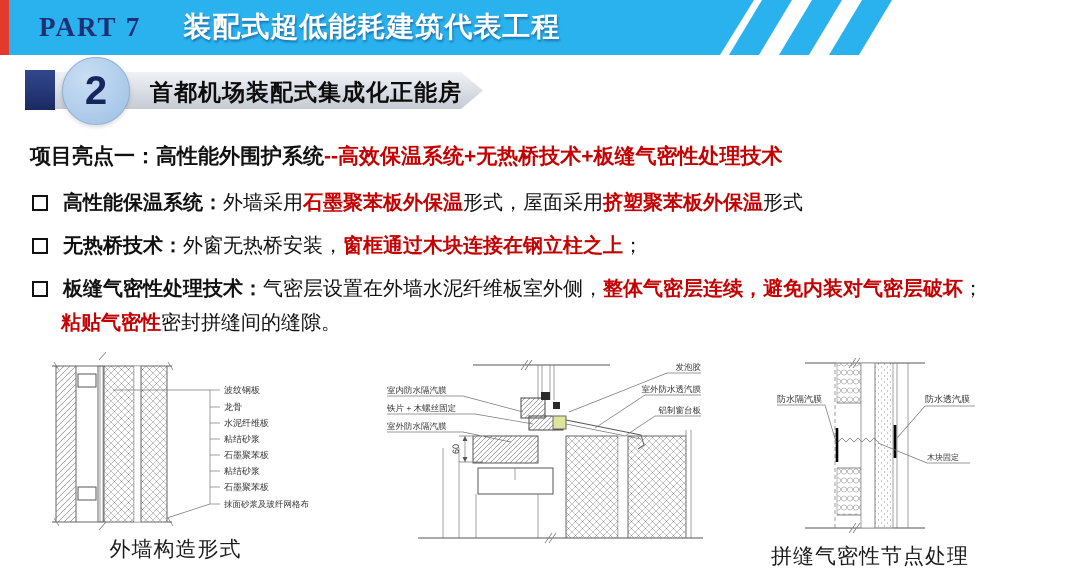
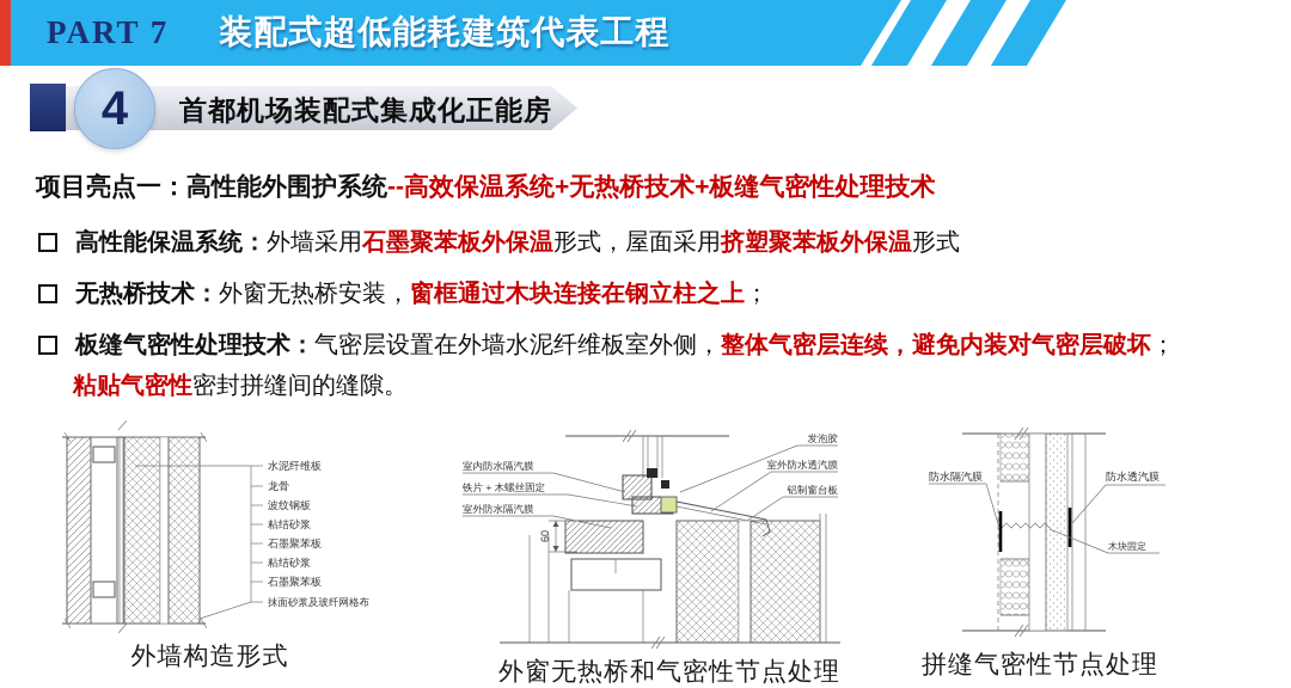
  PART 7
  装配式超低能耗建筑代表工程
- 2
+ 4
  首都机场装配式集成化正能房
  项目亮点一：高性能外围护系统--高效保温系统+无热桥技术+板缝气密性处理技术
  高性能保温系统：外墙采用石墨聚苯板外保温形式，屋面采用挤塑聚苯板外保温形式
  无热桥技术：外窗无热桥安装，窗框通过木块连接在钢立柱之上；
  板缝气密性处理技术：气密层设置在外墙水泥纤维板室外侧，整体气密层连续，避免内装对气密层破坏；
  粘贴气密性密封拼缝间的缝隙。
- 波纹钢板
+ 水泥纤维板
  龙骨
- 水泥纤维板
+ 波纹钢板
  粘结砂浆
  石墨聚苯板
  粘结砂浆
  石墨聚苯板
  抹面砂浆及玻纤网格布
  外墙构造形式
  室内防水隔汽膜
  铁片 + 木螺丝固定
  室外防水隔汽膜
  发泡胶
  室外防水透汽膜
  铝制窗台板
+ 外窗无热桥和气密性节点处理
  防水隔汽膜
  防水透汽膜
  木块固定
  拼缝气密性节点处理
